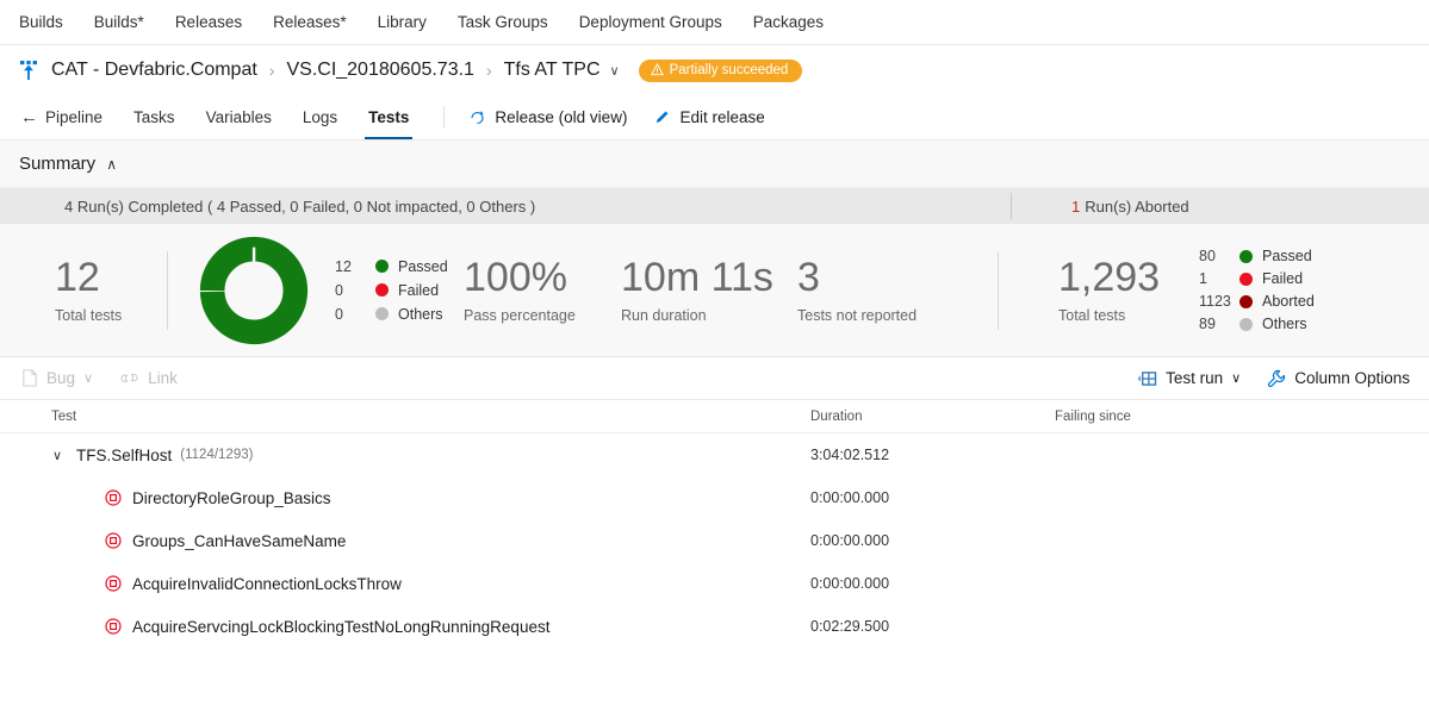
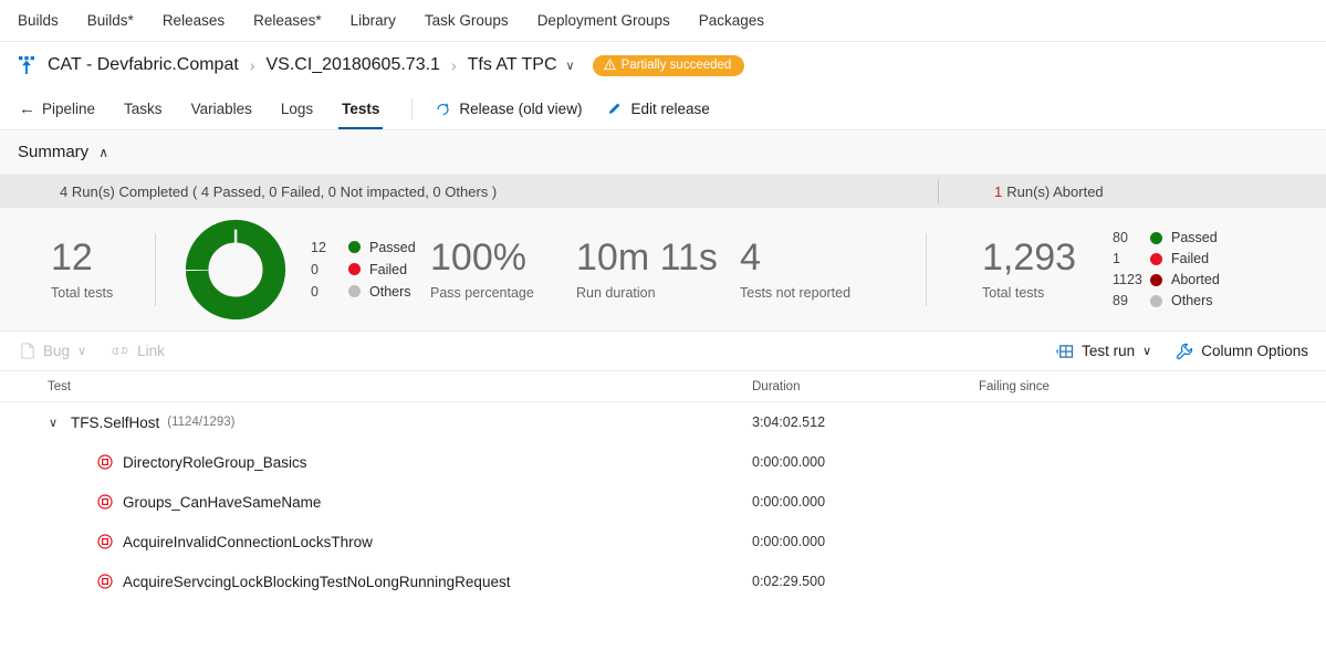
  Builds
  Builds*
  Releases
  Releases*
  Library
  Task Groups
  Deployment Groups
  Packages
  CAT - Devfabric.Compat
  ›
  VS.CI_20180605.73.1
  ›
  Tfs AT TPC
  ∨
  Partially succeeded
  ←
  Pipeline
  Tasks
  Variables
  Logs
  Tests
  Release (old view)
  Edit release
  Summary
  ∧
  4 Run(s) Completed ( 4 Passed, 0 Failed, 0 Not impacted, 0 Others )
  1
  Run(s) Aborted
  12
  Total tests
  12
  Passed
  0
  Failed
  0
  Others
  100%
  Pass percentage
  10m 11s
  Run duration
- 3
+ 4
  Tests not reported
  1,293
  Total tests
  80
  Passed
  1
  Failed
  1123
  Aborted
  89
  Others
  Bug
  ∨
  Link
  Test run
  ∨
  Column Options
  Test
  Duration
  Failing since
  ∨
  TFS.SelfHost
  (1124/1293)
  3:04:02.512
  DirectoryRoleGroup_Basics
  0:00:00.000
  Groups_CanHaveSameName
  0:00:00.000
  AcquireInvalidConnectionLocksThrow
  0:00:00.000
  AcquireServcingLockBlockingTestNoLongRunningRequest
  0:02:29.500
